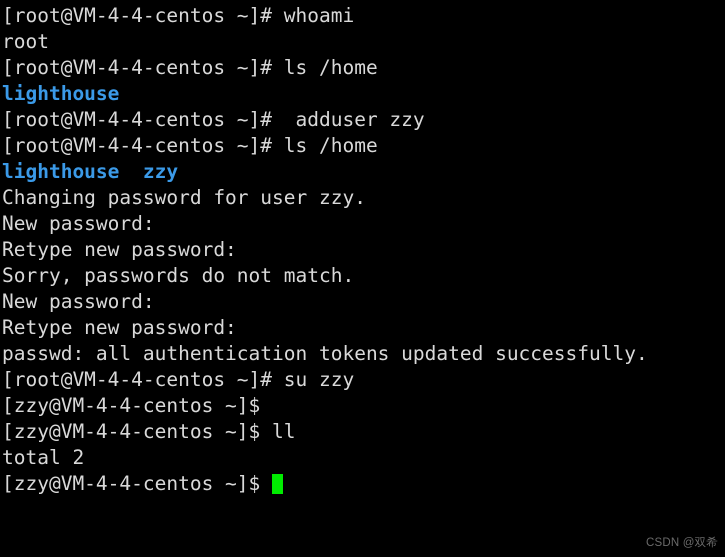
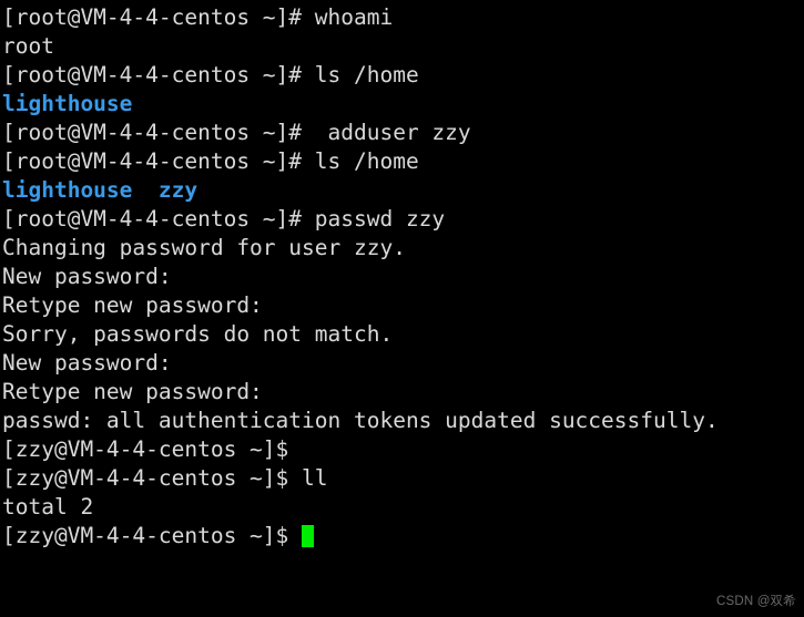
  [root@VM-4-4-centos ~]# whoami
  root
  [root@VM-4-4-centos ~]# ls /home
  lighthouse
  [root@VM-4-4-centos ~]# adduser zzy
  [root@VM-4-4-centos ~]# ls /home
  lighthouse zzy
+ [root@VM-4-4-centos ~]# passwd zzy
  Changing password for user zzy.
  New password:
  Retype new password:
  Sorry, passwords do not match.
  New password:
  Retype new password:
  passwd: all authentication tokens updated successfully.
- [root@VM-4-4-centos ~]# su zzy
  [zzy@VM-4-4-centos ~]$
  [zzy@VM-4-4-centos ~]$ ll
  total 2
  [zzy@VM-4-4-centos ~]$
  CSDN @双希
